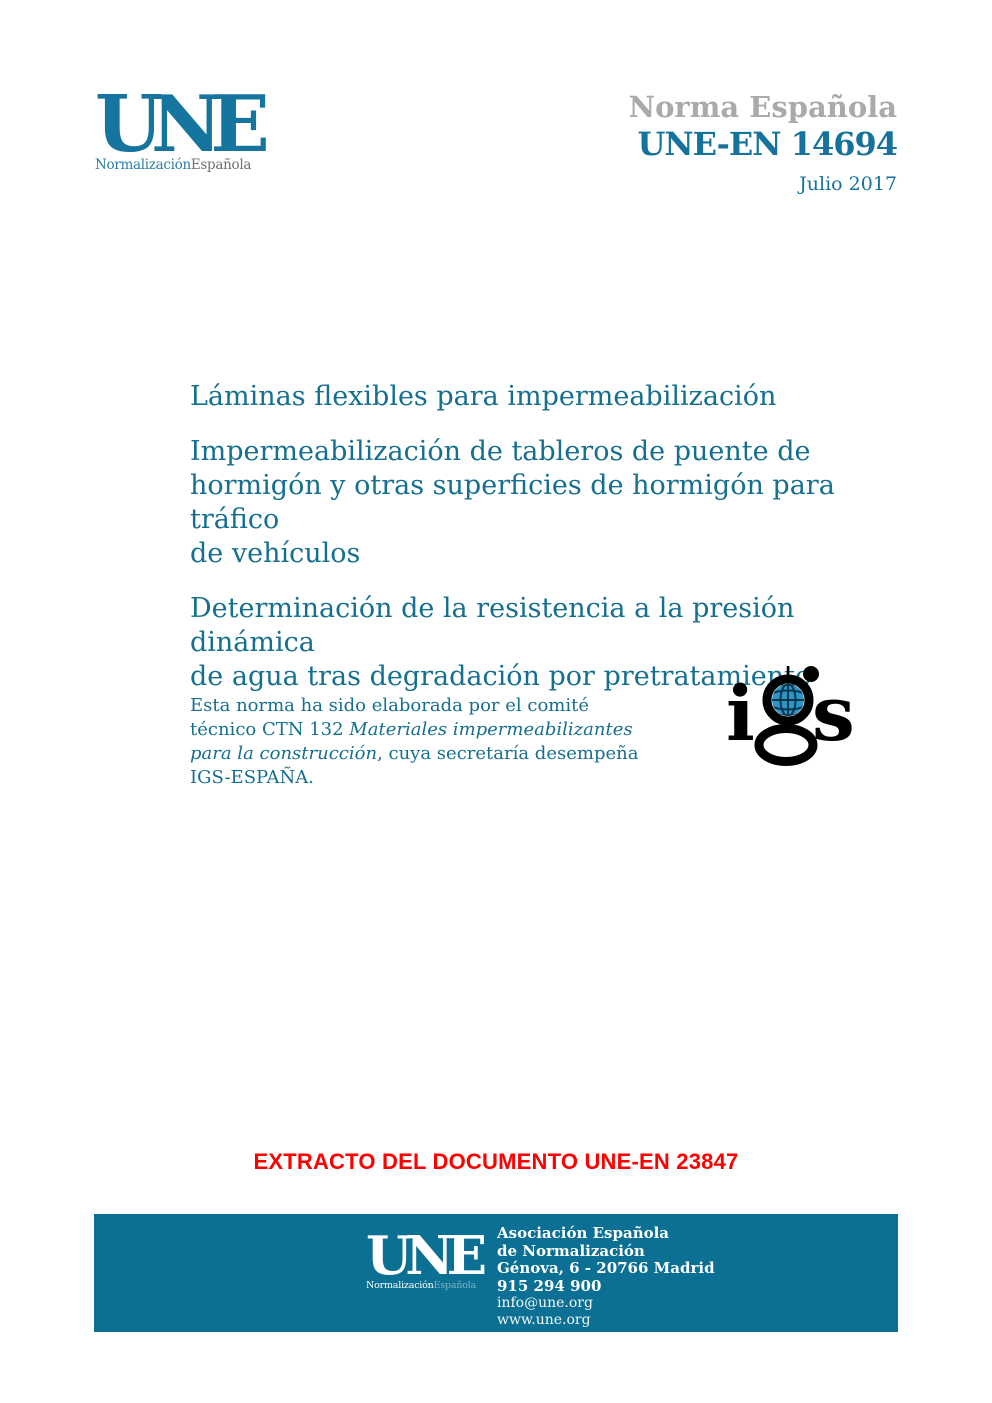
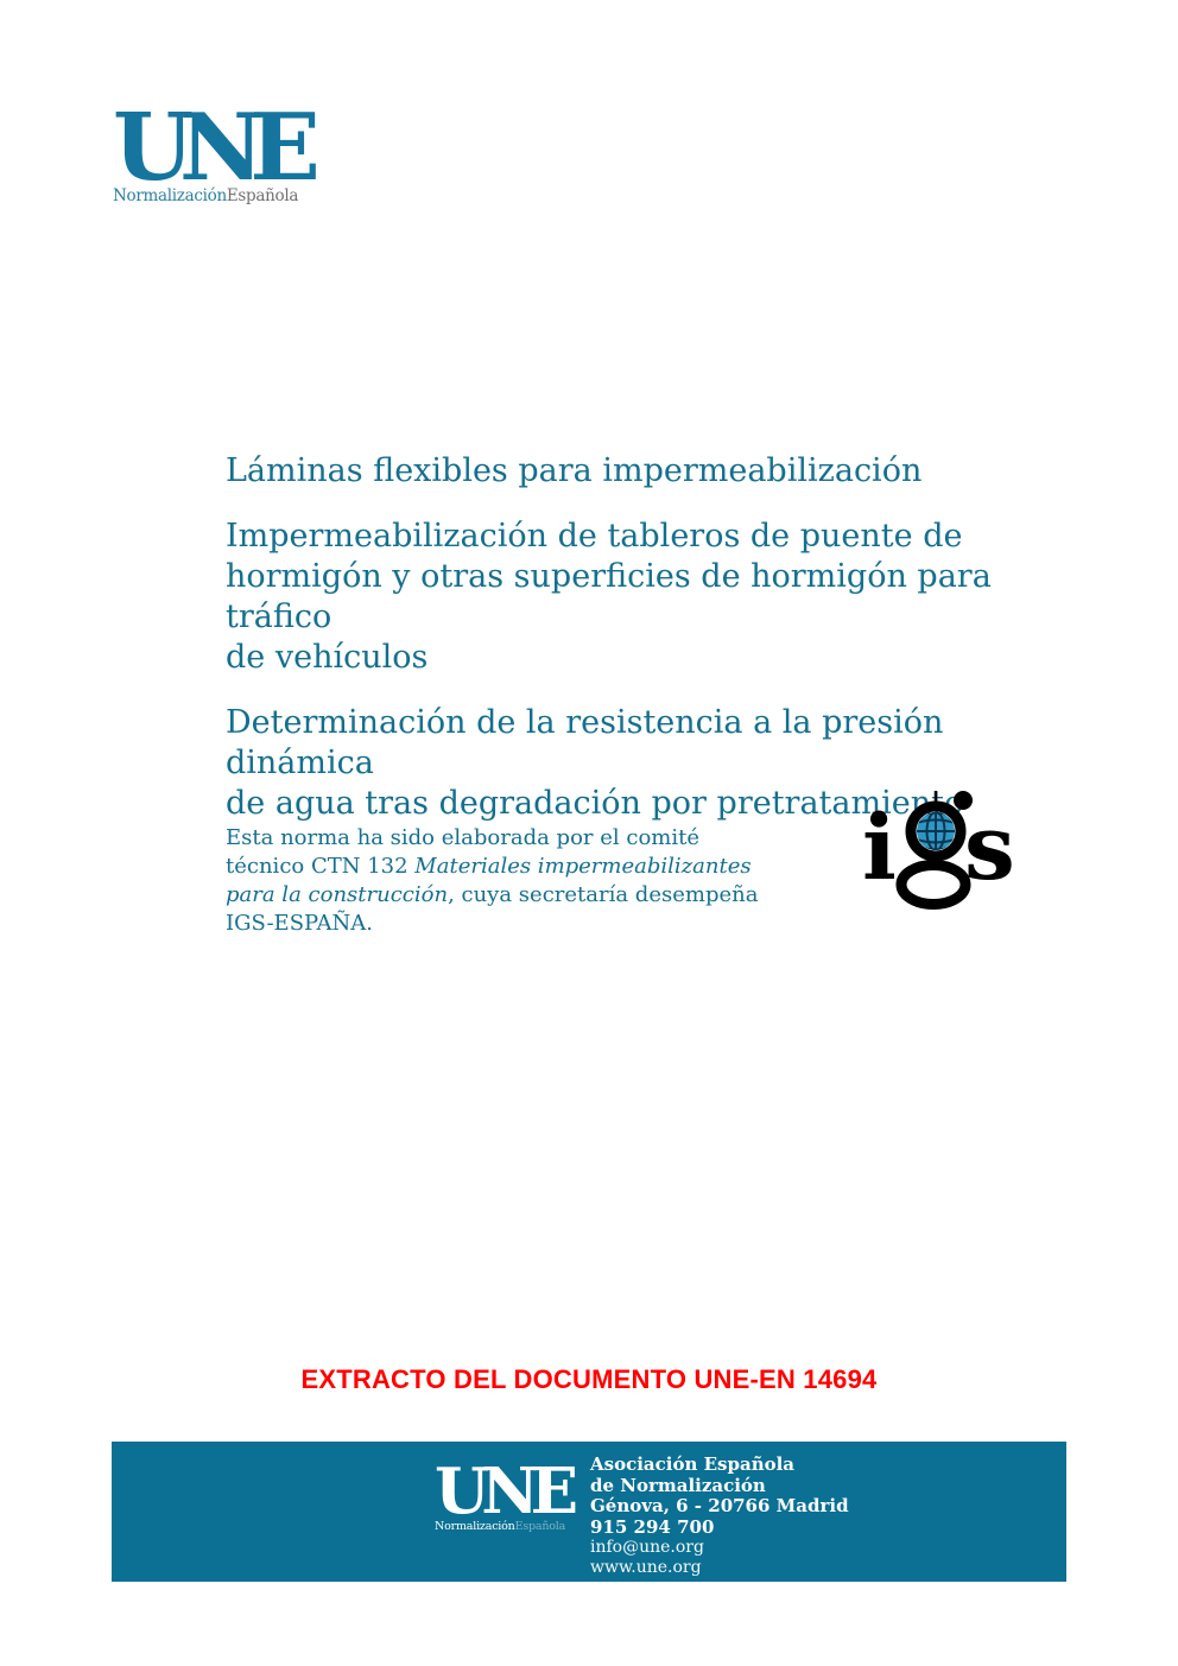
  UNE
  NormalizaciónEspañola
- Norma Española
- UNE-EN 14694
- Julio 2017
  Láminas flexibles para impermeabilización
  Impermeabilización de tableros de puente de
  hormigón y otras superficies de hormigón para tráfico
  de vehículos
  Determinación de la resistencia a la presión dinámica
  de agua tras degradación por pretratamieno
  Esta norma ha sido elaborada por el comité técnico CTN 132 Materiales impermeabilizantes para la construcción, cuya secretaría desempeña IGS-ESPAÑA.
  i
  s
- EXTRACTO DEL DOCUMENTO UNE-EN 23847
+ EXTRACTO DEL DOCUMENTO UNE-EN 14694
  UNE
  NormalizaciónEspañola
  Asociación Española
  de Normalización
  Génova, 6 - 20766 Madrid
- 915 294 900
+ 915 294 700
  info@une.org
  www.une.org
